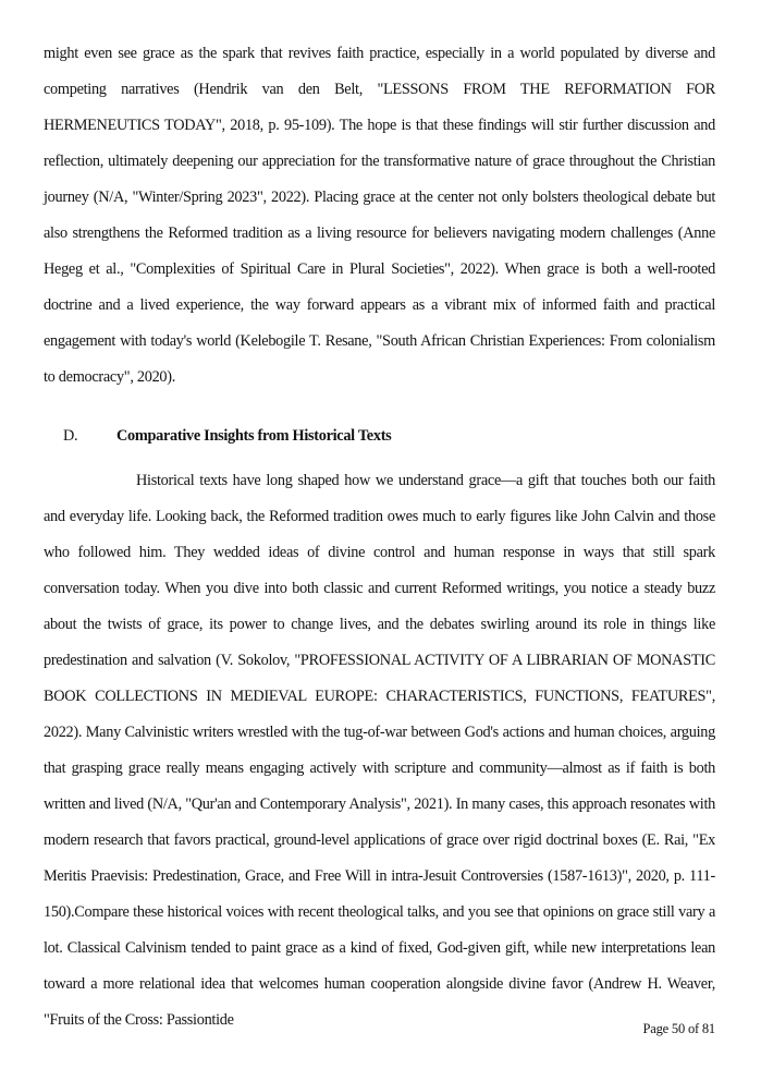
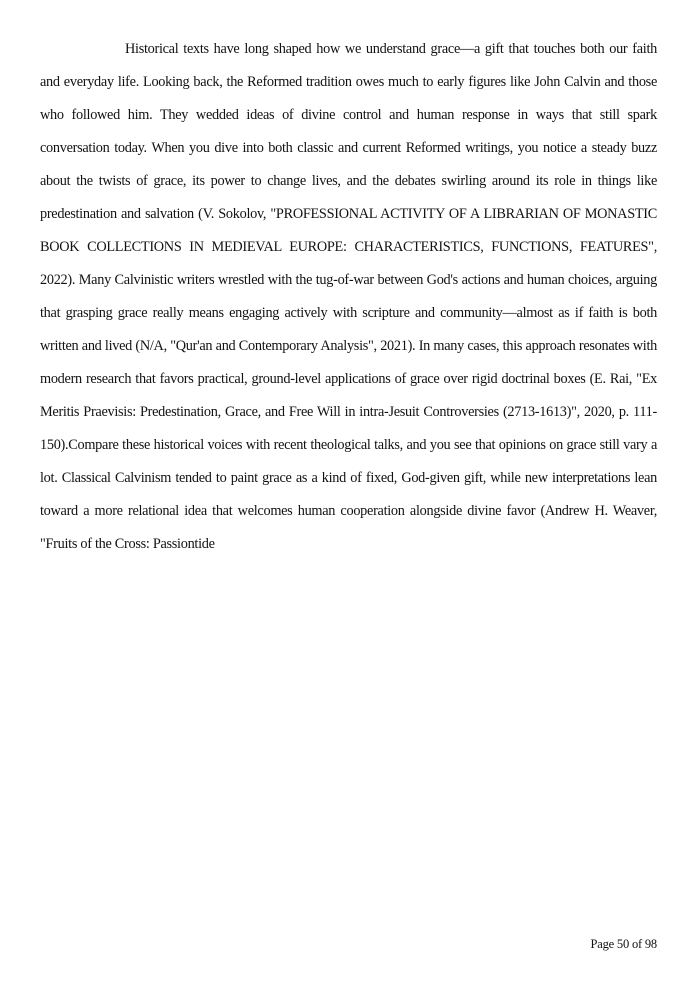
- might even see grace as the spark that revives faith practice, especially in a world populated by diverse and competing narratives (Hendrik van den Belt, "LESSONS FROM THE REFORMATION FOR HERMENEUTICS TODAY", 2018, p. 95-109). The hope is that these findings will stir further discussion and reflection, ultimately deepening our appreciation for the transformative nature of grace throughout the Christian journey (N/A, "Winter/Spring 2023", 2022). Placing grace at the center not only bolsters theological debate but also strengthens the Reformed tradition as a living resource for believers navigating modern challenges (Anne Hegeg et al., "Complexities of Spiritual Care in Plural Societies", 2022). When grace is both a well-rooted doctrine and a lived experience, the way forward appears as a vibrant mix of informed faith and practical engagement with today's world (Kelebogile T. Resane, "South African Christian Experiences: From colonialism to democracy", 2020).
- D. Comparative Insights from Historical Texts
- Historical texts have long shaped how we understand grace—a gift that touches both our faith and everyday life. Looking back, the Reformed tradition owes much to early figures like John Calvin and those who followed him. They wedded ideas of divine control and human response in ways that still spark conversation today. When you dive into both classic and current Reformed writings, you notice a steady buzz about the twists of grace, its power to change lives, and the debates swirling around its role in things like predestination and salvation (V. Sokolov, "PROFESSIONAL ACTIVITY OF A LIBRARIAN OF MONASTIC BOOK COLLECTIONS IN MEDIEVAL EUROPE: CHARACTERISTICS, FUNCTIONS, FEATURES", 2022). Many Calvinistic writers wrestled with the tug-of-war between God's actions and human choices, arguing that grasping grace really means engaging actively with scripture and community—almost as if faith is both written and lived (N/A, "Qur'an and Contemporary Analysis", 2021). In many cases, this approach resonates with modern research that favors practical, ground-level applications of grace over rigid doctrinal boxes (E. Rai, "Ex Meritis Praevisis: Predestination, Grace, and Free Will in intra-Jesuit Controversies (1587-1613)", 2020, p. 111-150).Compare these historical voices with recent theological talks, and you see that opinions on grace still vary a lot. Classical Calvinism tended to paint grace as a kind of fixed, God-given gift, while new interpretations lean toward a more relational idea that welcomes human cooperation alongside divine favor (Andrew H. Weaver, "Fruits of the Cross: Passiontide
+ Historical texts have long shaped how we understand grace—a gift that touches both our faith and everyday life. Looking back, the Reformed tradition owes much to early figures like John Calvin and those who followed him. They wedded ideas of divine control and human response in ways that still spark conversation today. When you dive into both classic and current Reformed writings, you notice a steady buzz about the twists of grace, its power to change lives, and the debates swirling around its role in things like predestination and salvation (V. Sokolov, "PROFESSIONAL ACTIVITY OF A LIBRARIAN OF MONASTIC BOOK COLLECTIONS IN MEDIEVAL EUROPE: CHARACTERISTICS, FUNCTIONS, FEATURES", 2022). Many Calvinistic writers wrestled with the tug-of-war between God's actions and human choices, arguing that grasping grace really means engaging actively with scripture and community—almost as if faith is both written and lived (N/A, "Qur'an and Contemporary Analysis", 2021). In many cases, this approach resonates with modern research that favors practical, ground-level applications of grace over rigid doctrinal boxes (E. Rai, "Ex Meritis Praevisis: Predestination, Grace, and Free Will in intra-Jesuit Controversies (2713-1613)", 2020, p. 111-150).Compare these historical voices with recent theological talks, and you see that opinions on grace still vary a lot. Classical Calvinism tended to paint grace as a kind of fixed, God-given gift, while new interpretations lean toward a more relational idea that welcomes human cooperation alongside divine favor (Andrew H. Weaver, "Fruits of the Cross: Passiontide
- Page 50 of 81
+ Page 50 of 98
